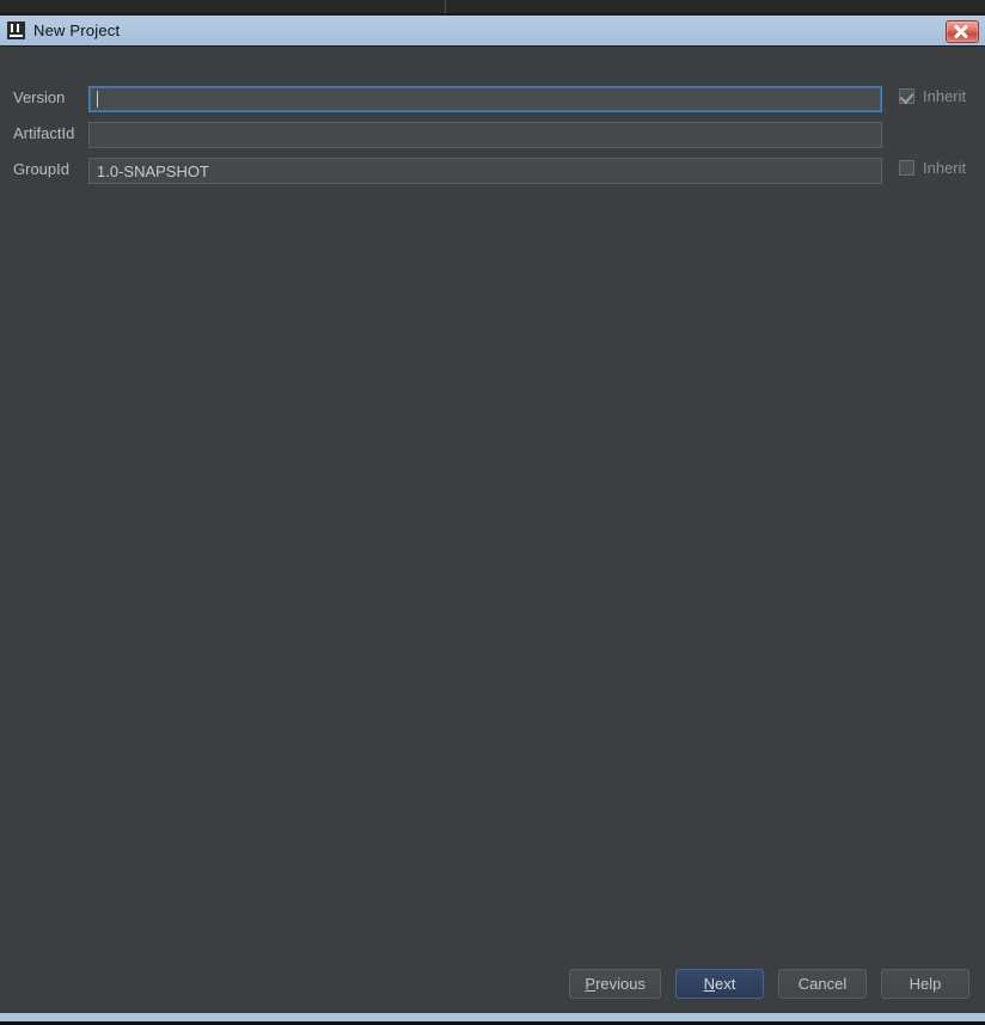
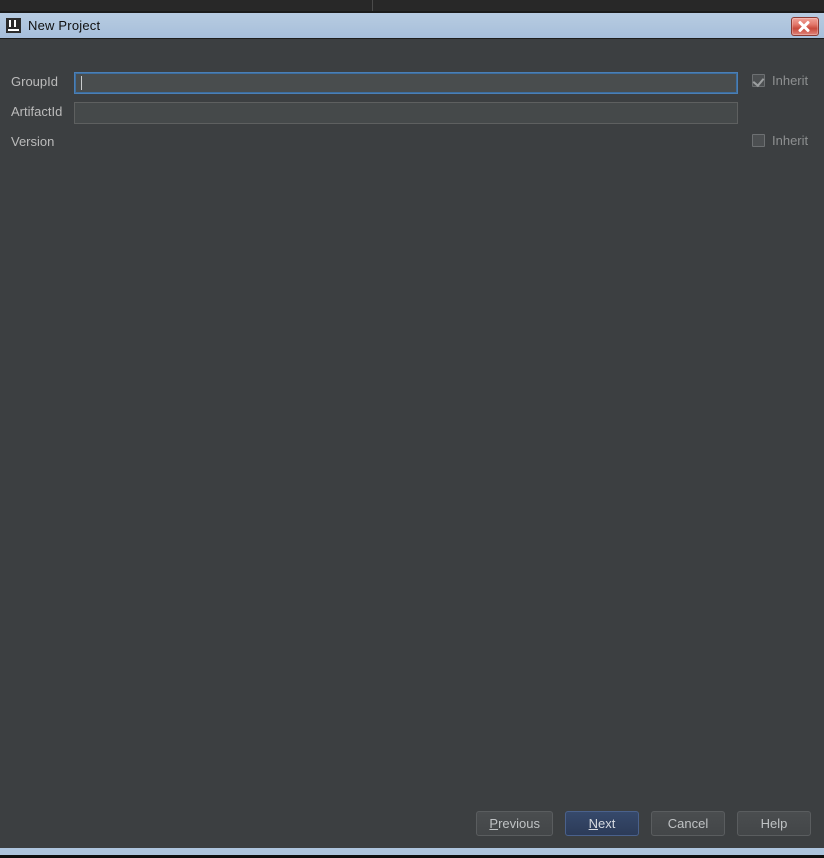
  New Project
- Version
+ GroupId
  Inherit
  ArtifactId
- GroupId
+ Version
- 1.0-SNAPSHOT
  Inherit
  P
  revious
  N
  ext
  Cancel
  Help
